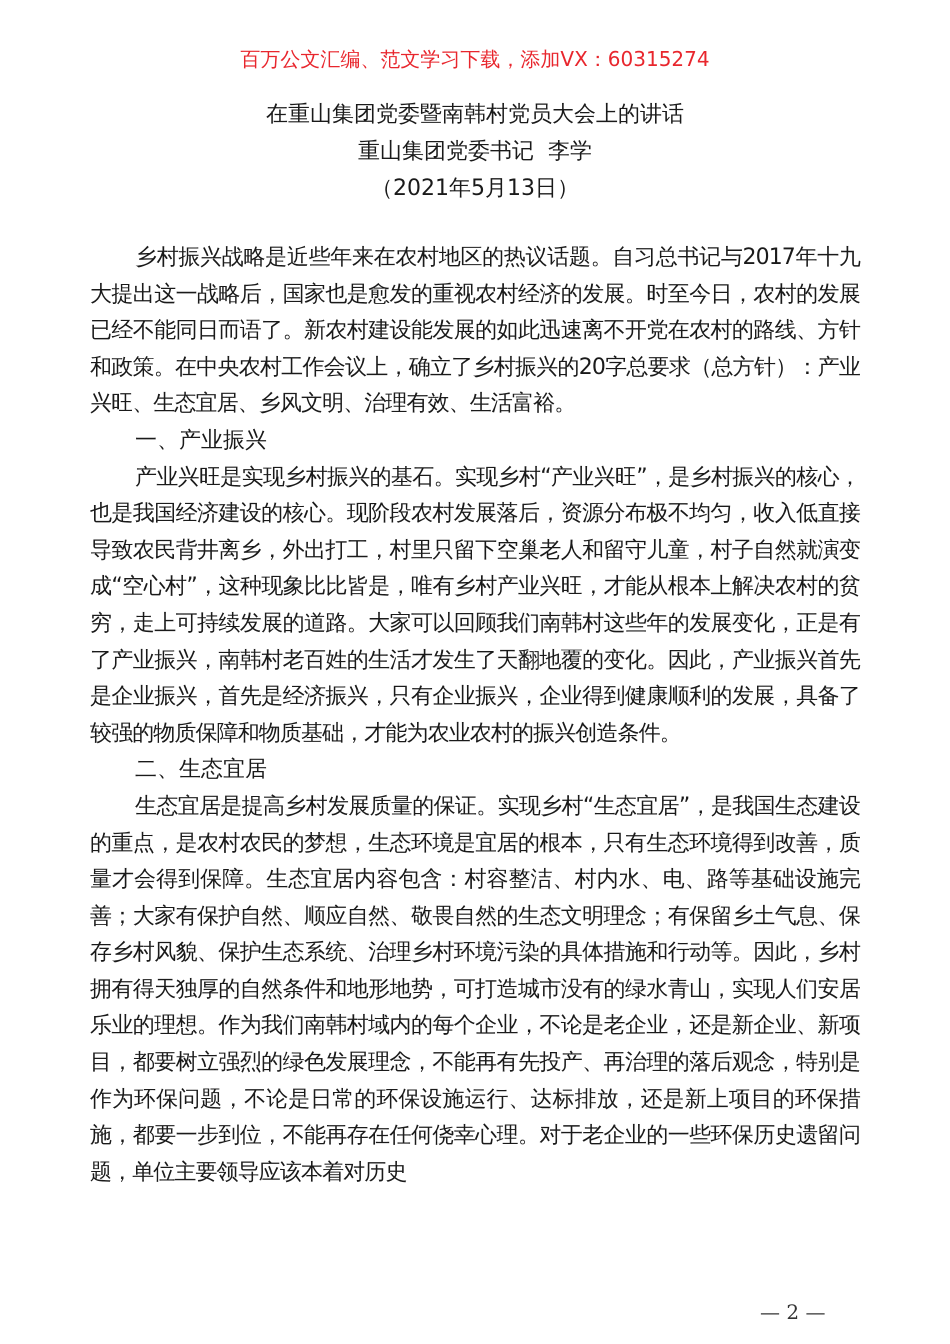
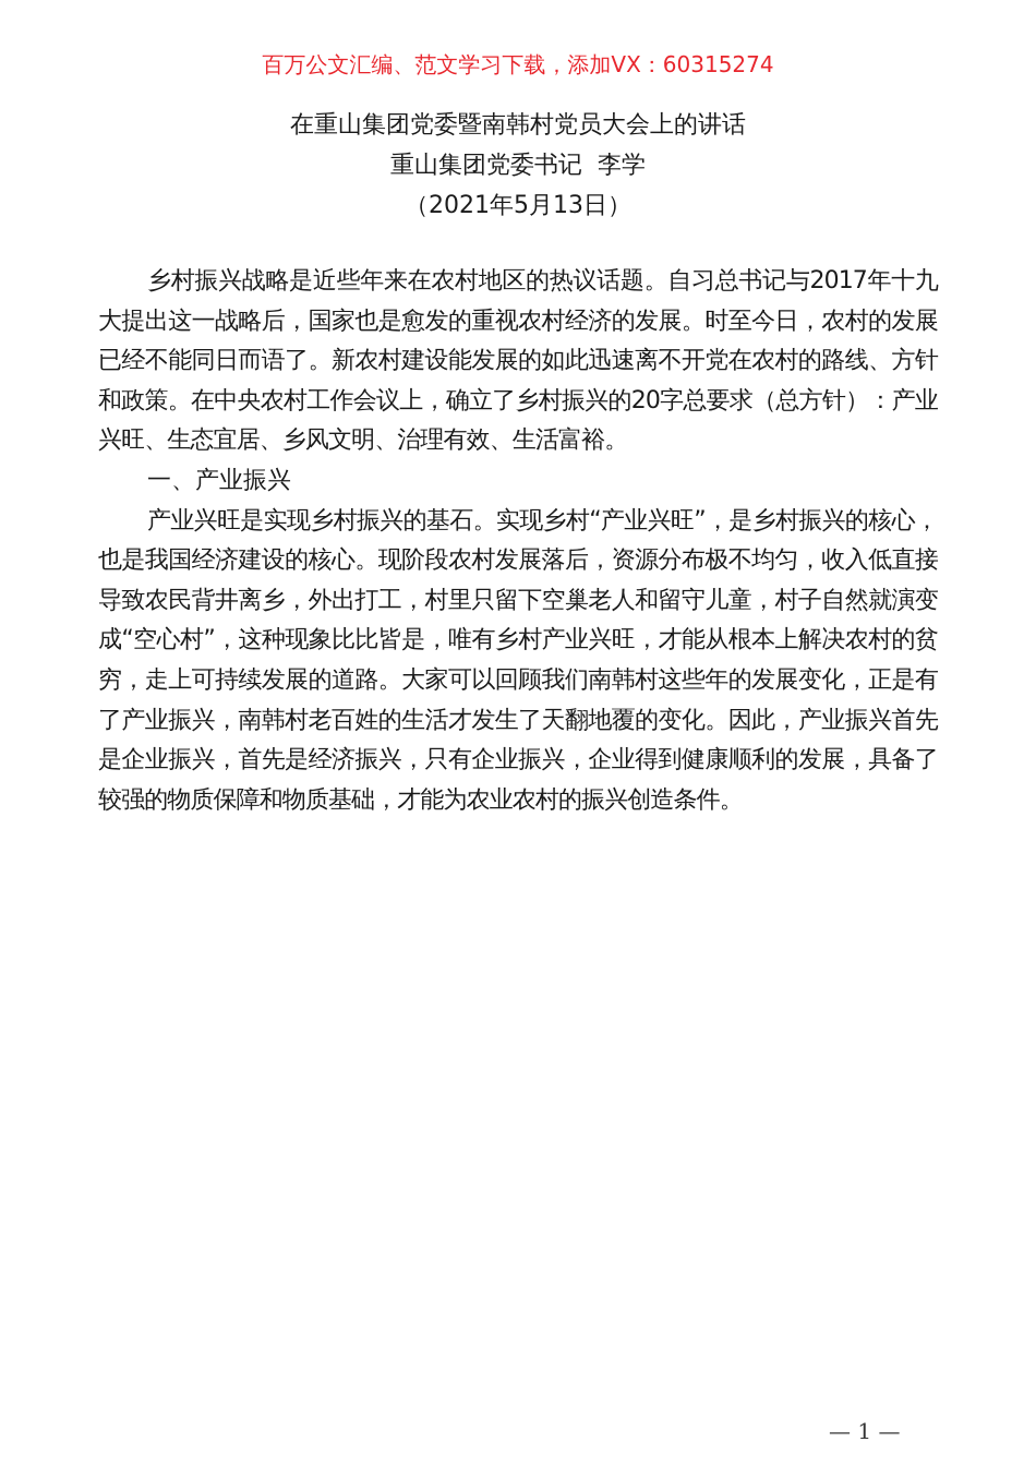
  百万公文汇编、范文学习下载，添加VX：60315274
  在重山集团党委暨南韩村党员大会上的讲话
  重山集团党委书记 李学
  （2021年5月13日）
  乡村振兴战略是近些年来在农村地区的热议话题。自习总书记与2017年十九大提出这一战略后，国家也是愈发的重视农村经济的发展。时至今日，农村的发展已经不能同日而语了。新农村建设能发展的如此迅速离不开党在农村的路线、方针和政策。在中央农村工作会议上，确立了乡村振兴的20字总要求（总方针）：产业兴旺、生态宜居、乡风文明、治理有效、生活富裕。
  一、产业振兴
  产业兴旺是实现乡村振兴的基石。实现乡村“产业兴旺”，是乡村振兴的核心，也是我国经济建设的核心。现阶段农村发展落后，资源分布极不均匀，收入低直接导致农民背井离乡，外出打工，村里只留下空巢老人和留守儿童，村子自然就演变成“空心村”，这种现象比比皆是，唯有乡村产业兴旺，才能从根本上解决农村的贫穷，走上可持续发展的道路。大家可以回顾我们南韩村这些年的发展变化，正是有了产业振兴，南韩村老百姓的生活才发生了天翻地覆的变化。因此，产业振兴首先是企业振兴，首先是经济振兴，只有企业振兴，企业得到健康顺利的发展，具备了较强的物质保障和物质基础，才能为农业农村的振兴创造条件。
- 二、生态宜居
- 生态宜居是提高乡村发展质量的保证。实现乡村“生态宜居”，是我国生态建设的重点，是农村农民的梦想，生态环境是宜居的根本，只有生态环境得到改善，质量才会得到保障。生态宜居内容包含：村容整洁、村内水、电、路等基础设施完善；大家有保护自然、顺应自然、敬畏自然的生态文明理念；有保留乡土气息、保存乡村风貌、保护生态系统、治理乡村环境污染的具体措施和行动等。因此，乡村拥有得天独厚的自然条件和地形地势，可打造城市没有的绿水青山，实现人们安居乐业的理想。作为我们南韩村域内的每个企业，不论是老企业，还是新企业、新项目，都要树立强烈的绿色发展理念，不能再有先投产、再治理的落后观念，特别是作为环保问题，不论是日常的环保设施运行、达标排放，还是新上项目的环保措施，都要一步到位，不能再存在任何侥幸心理。对于老企业的一些环保历史遗留问题，单位主要领导应该本着对历史
- — 2 —
+ — 1 —
